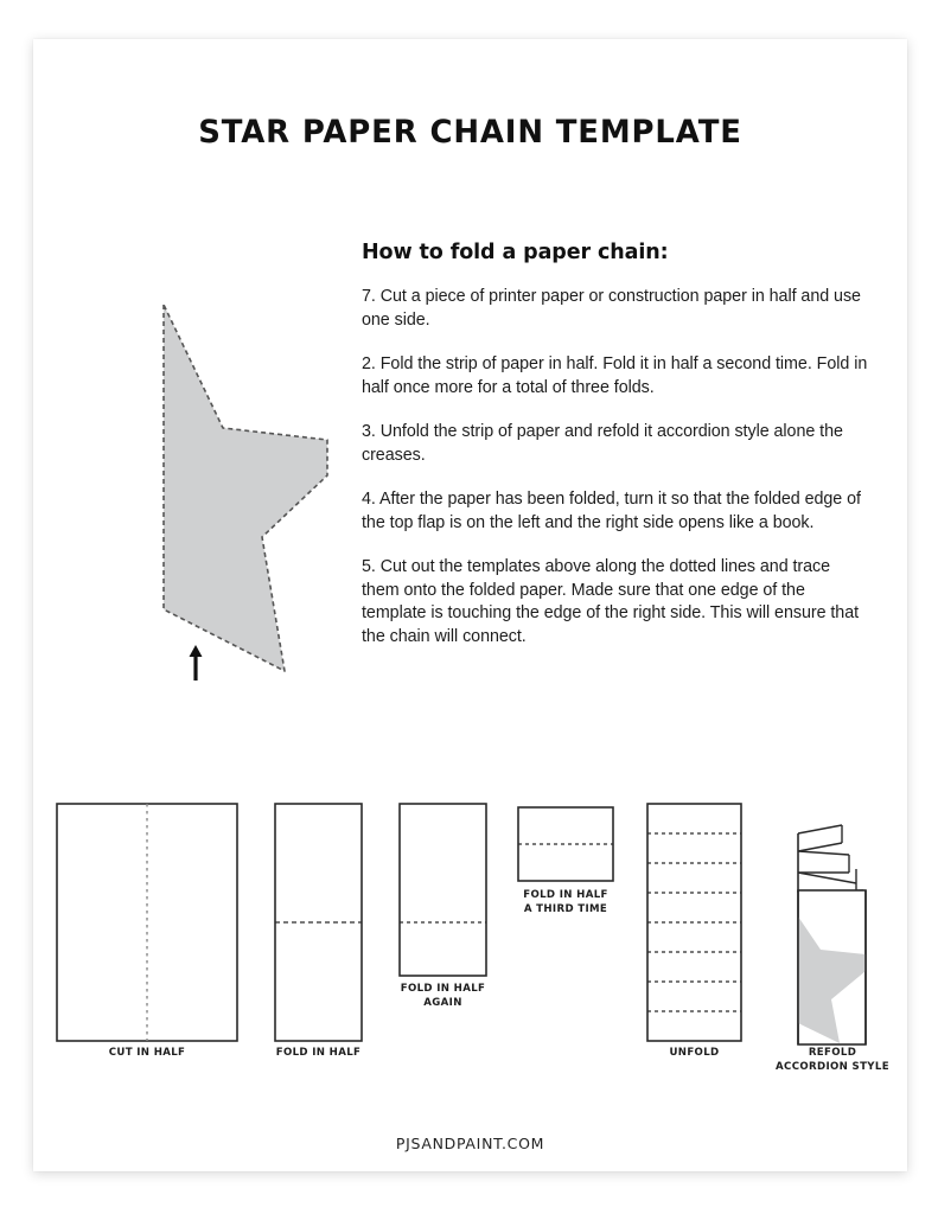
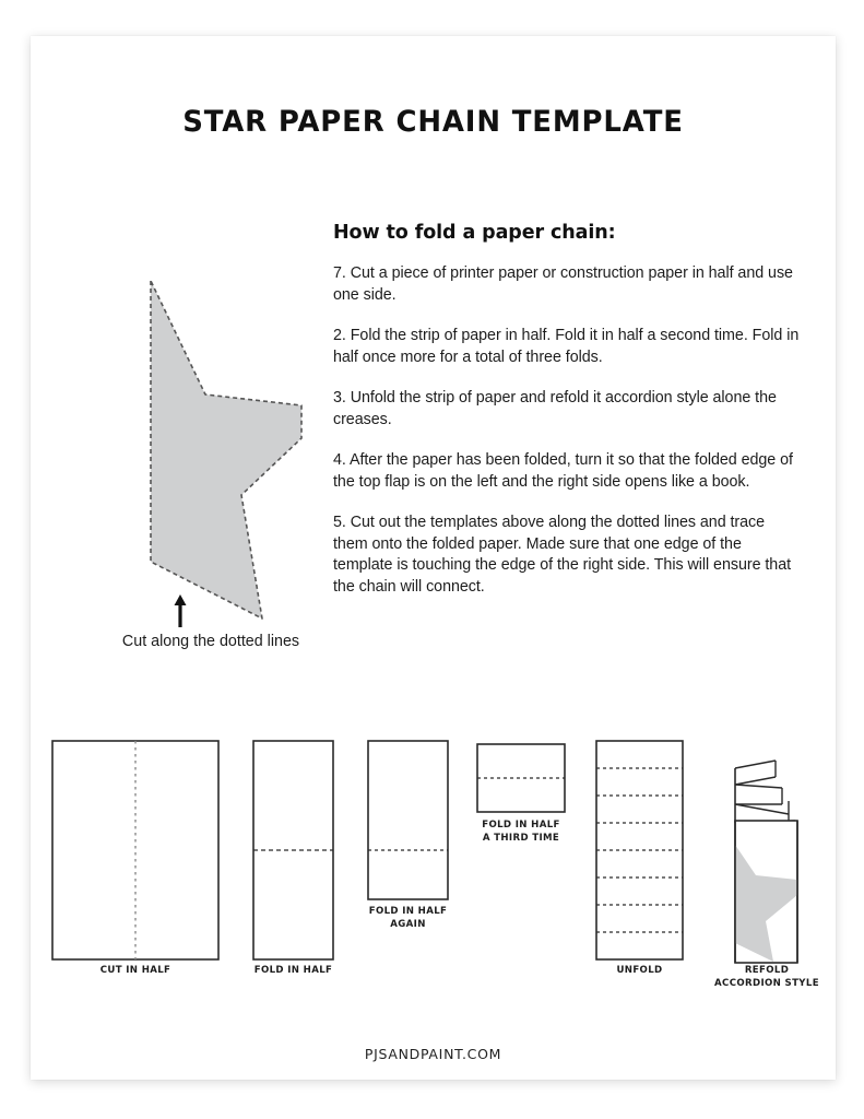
  STAR PAPER CHAIN TEMPLATE
+ Cut along the dotted lines
  How to fold a paper chain:
  7. Cut a piece of printer paper or construction paper in half and use one side.
  2. Fold the strip of paper in half. Fold it in half a second time. Fold in half once more for a total of three folds.
  3. Unfold the strip of paper and refold it accordion style alone the creases.
  4. After the paper has been folded, turn it so that the folded edge of the top flap is on the left and the right side opens like a book.
  5. Cut out the templates above along the dotted lines and trace them onto the folded paper. Made sure that one edge of the template is touching the edge of the right side. This will ensure that the chain will connect.
  CUT IN HALF
  FOLD IN HALF
  FOLD IN HALF
  AGAIN
  FOLD IN HALF
  A THIRD TIME
  UNFOLD
  REFOLD
  ACCORDION STYLE
  PJSANDPAINT.COM
